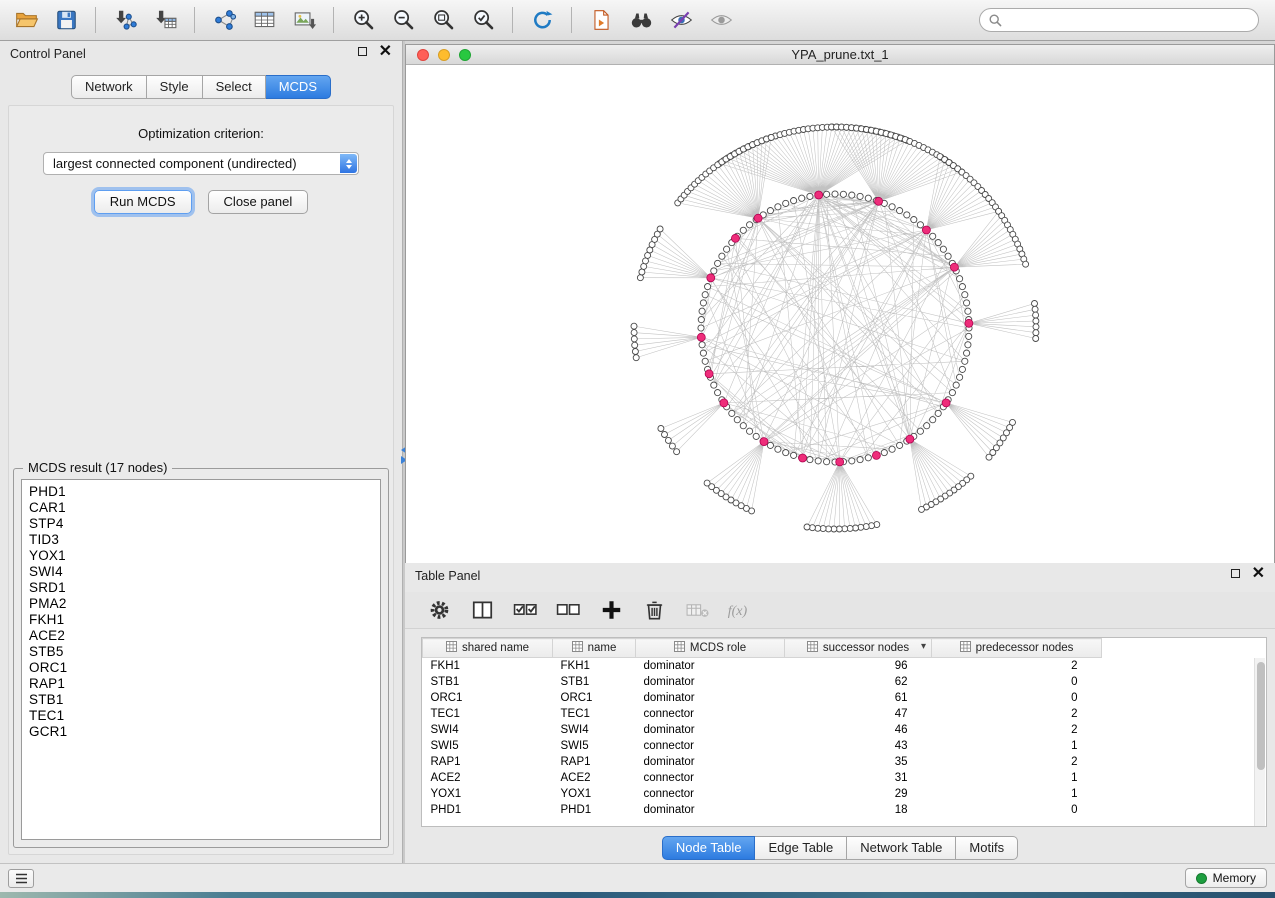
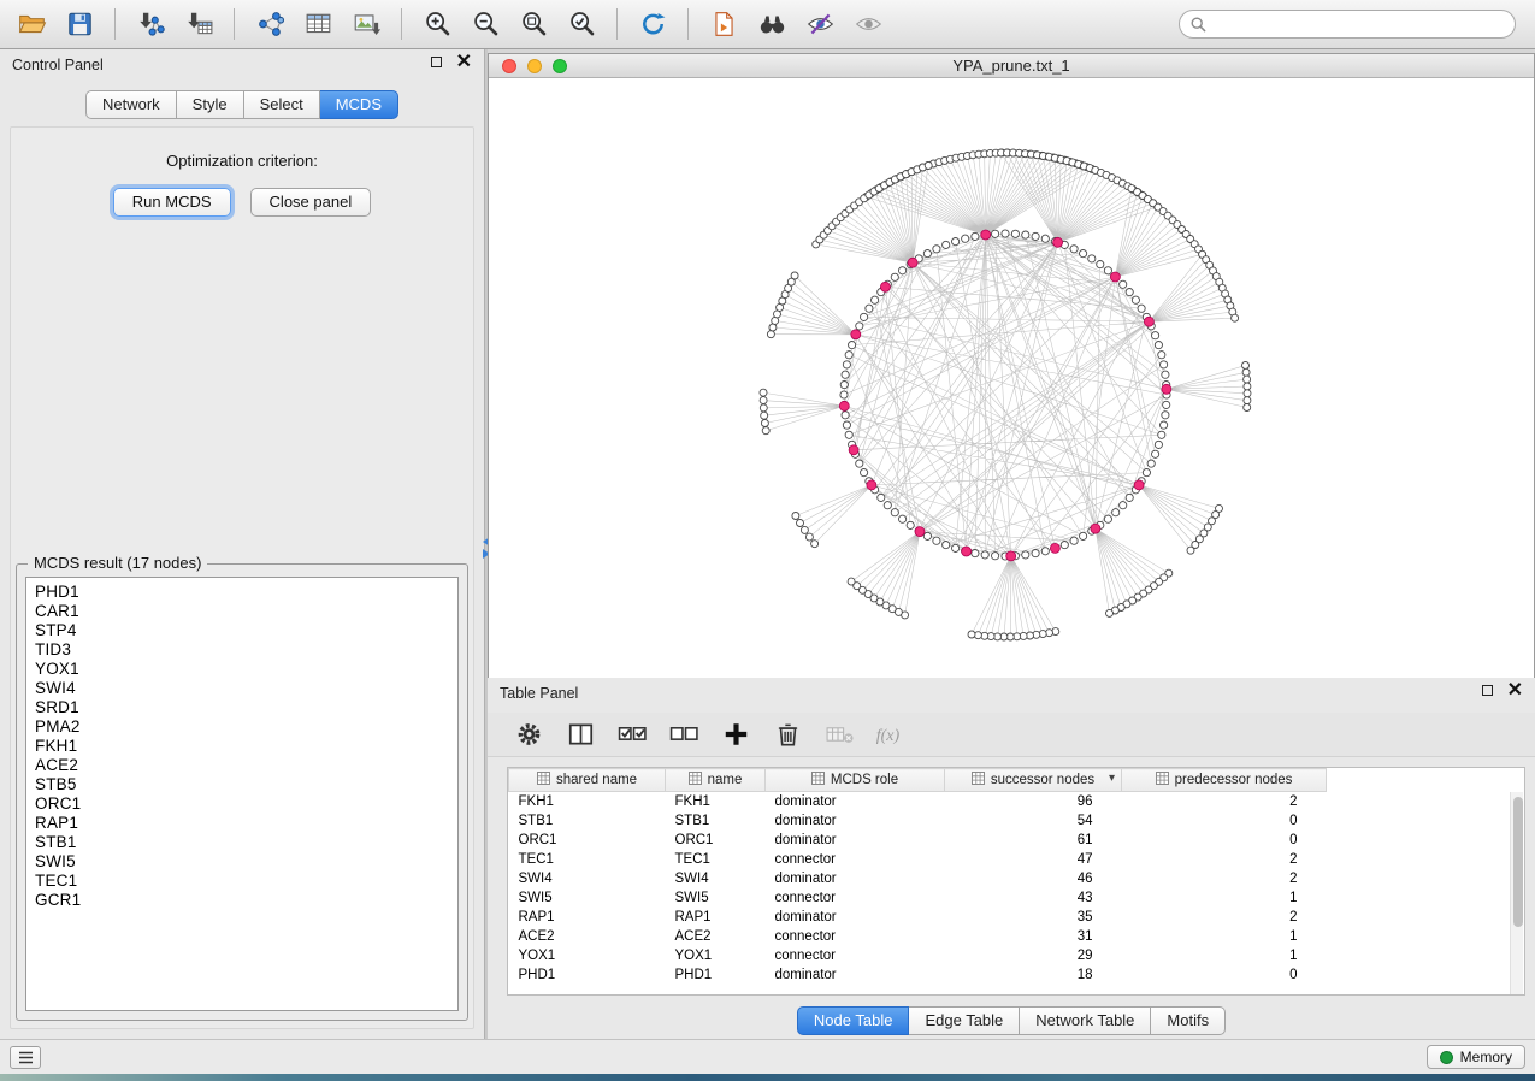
  Control Panel
  ✕
  Network
  Style
  Select
  MCDS
  Optimization criterion:
- largest connected component (undirected)
  Run MCDS
  Close panel
  MCDS result (17 nodes)
  PHD1
  CAR1
  STP4
  TID3
  YOX1
  SWI4
  SRD1
  PMA2
  FKH1
  ACE2
  STB5
  ORC1
  RAP1
  STB1
+ SWI5
  TEC1
  GCR1
  YPA_prune.txt_1
  Table Panel
  ✕
  f(x)
  shared name	name	MCDS role	successor nodes ▾	predecessor nodes
  FKH1	FKH1	dominator	96	2
- STB1	STB1	dominator	62	0
+ STB1	STB1	dominator	54	0
  ORC1	ORC1	dominator	61	0
  TEC1	TEC1	connector	47	2
  SWI4	SWI4	dominator	46	2
  SWI5	SWI5	connector	43	1
  RAP1	RAP1	dominator	35	2
  ACE2	ACE2	connector	31	1
  YOX1	YOX1	connector	29	1
  PHD1	PHD1	dominator	18	0
  Node Table
  Edge Table
  Network Table
  Motifs
  Memory
